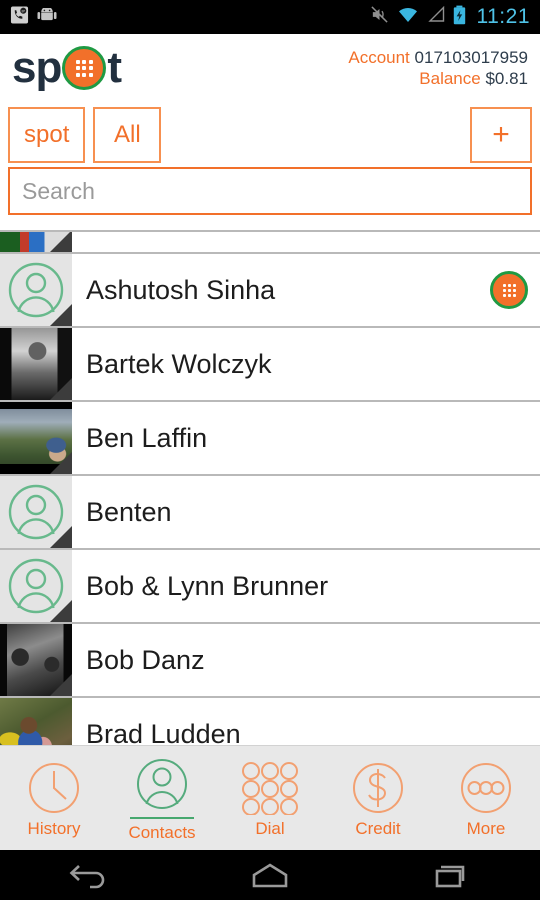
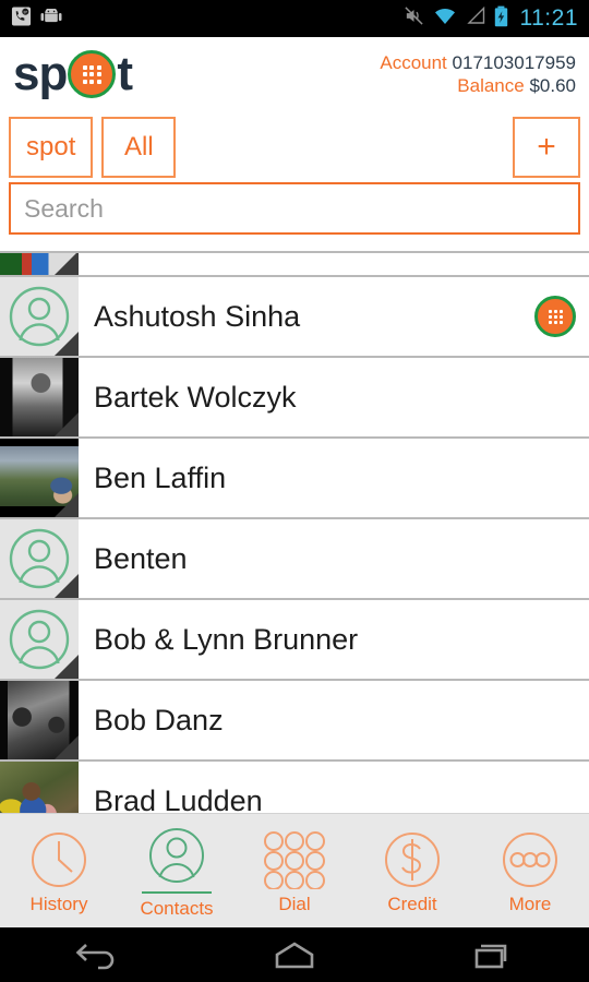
  11:21
  sp
  t
  Account 017103017959
- Balance $0.81
+ Balance $0.60
  spot
  All
  +
  Search
  Ashutosh Sinha
  Bartek Wolczyk
  Ben Laffin
  Benten
  Bob & Lynn Brunner
  Bob Danz
  Brad Ludden
  History
  Contacts
  Dial
  Credit
  More
